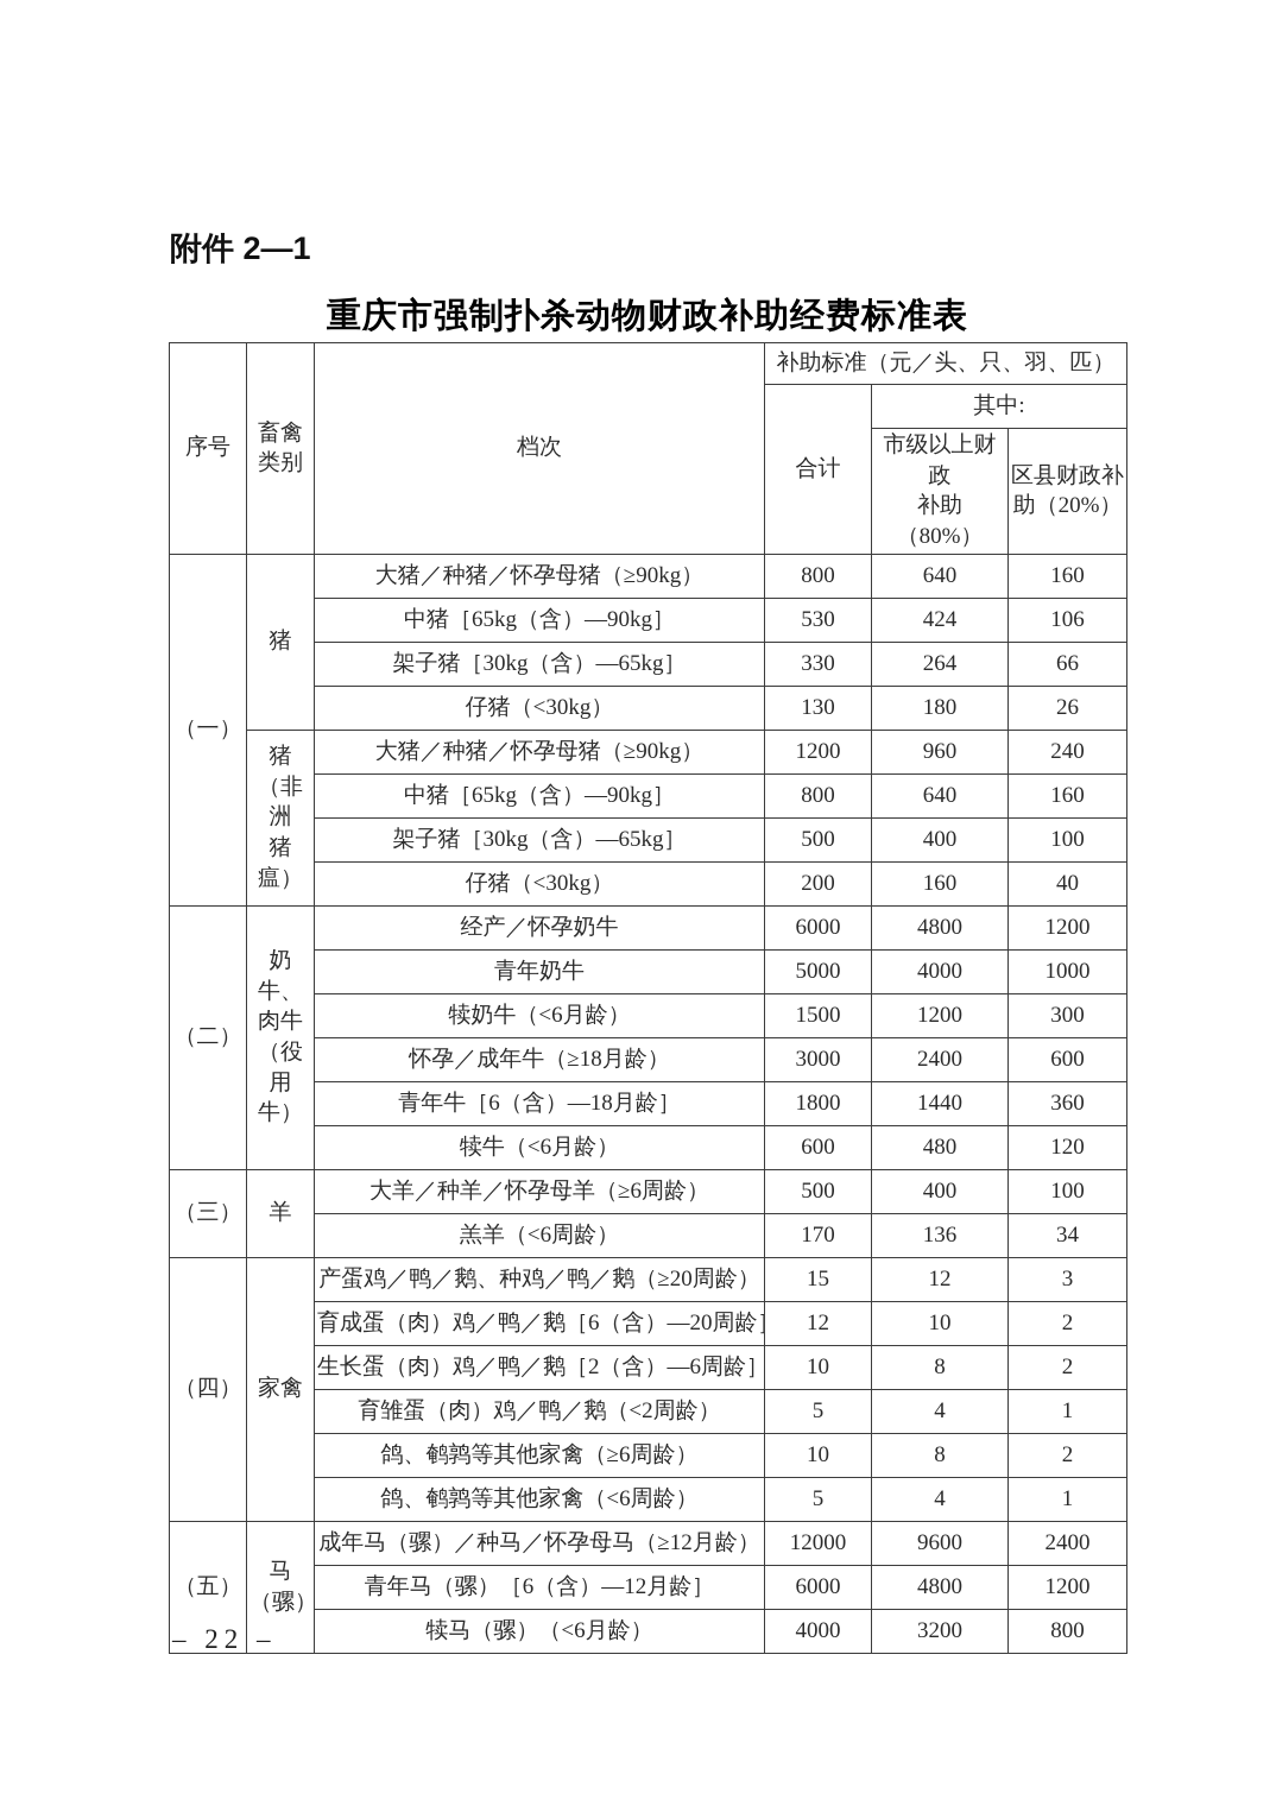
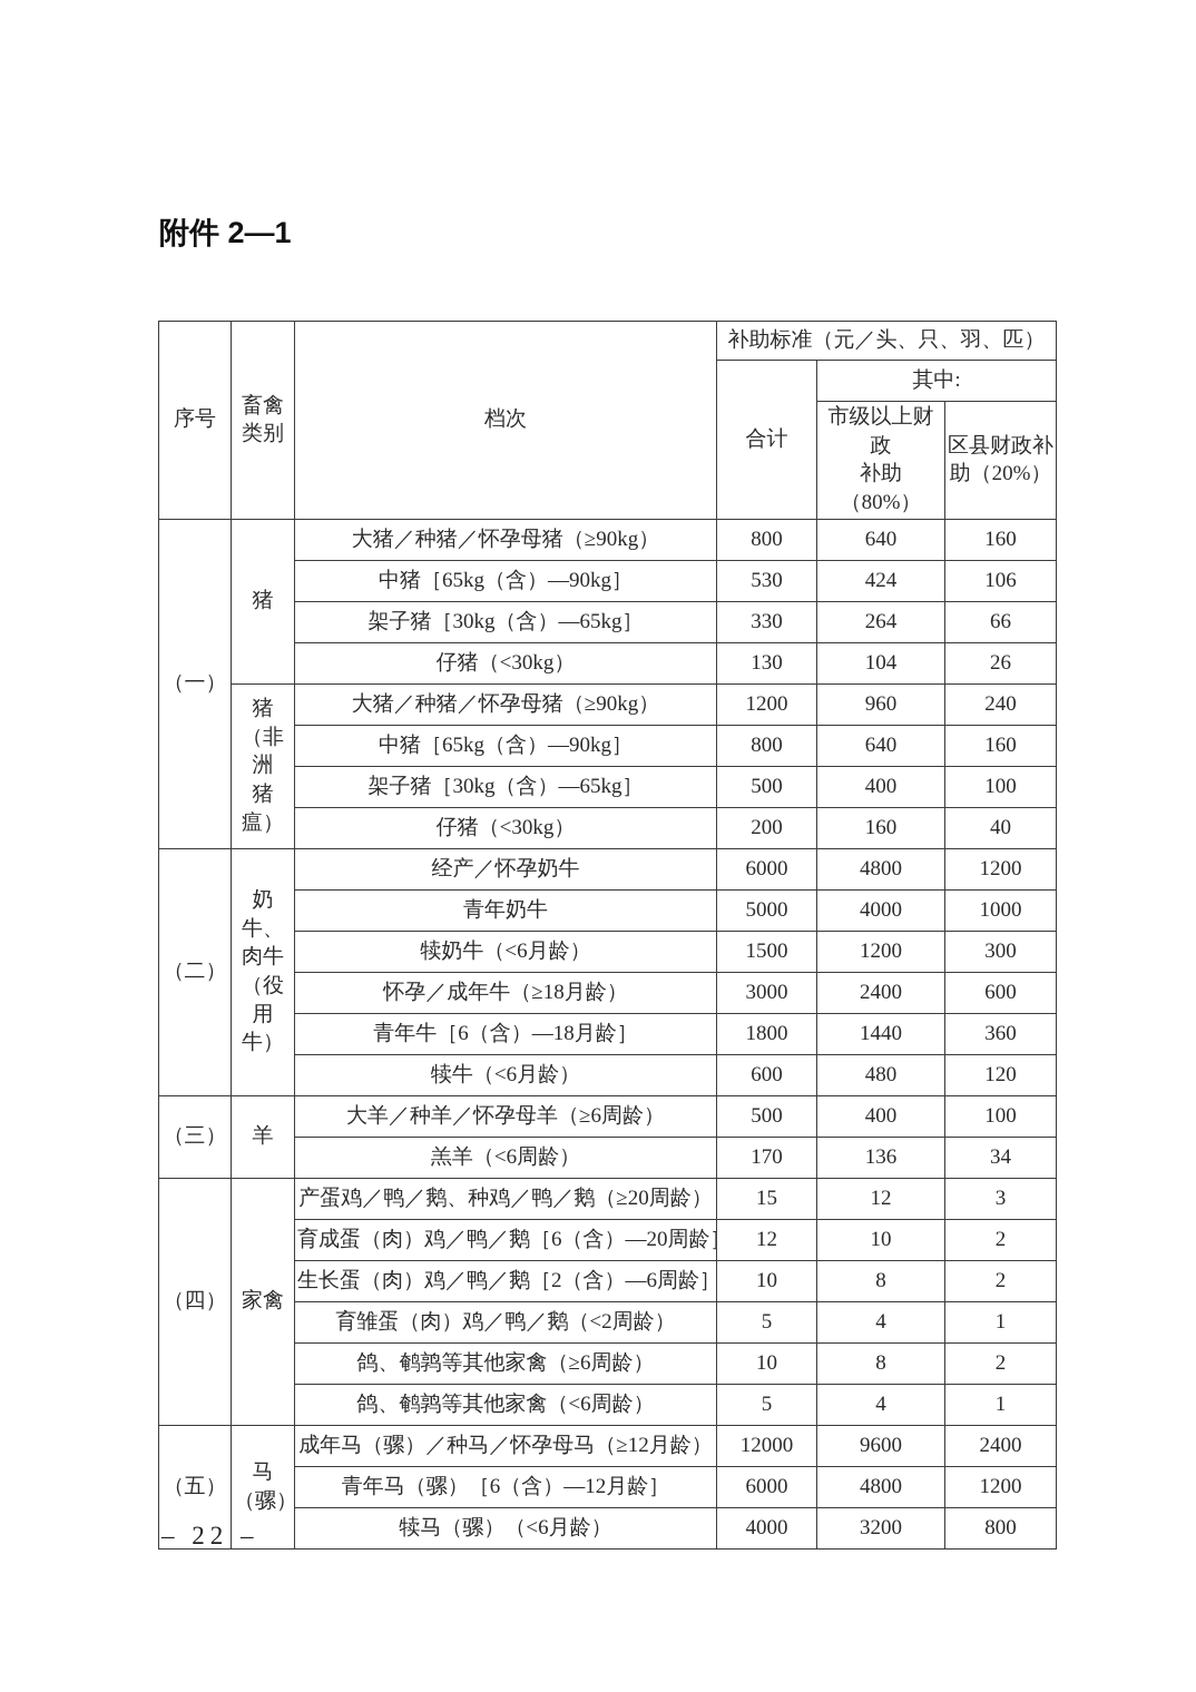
  附件 2—1
- 重庆市强制扑杀动物财政补助经费标准表
  序号	畜禽 类别	档次	补助标准（元／头、只、羽、匹）
  合计	其中:
  市级以上财政 补助（80%）	区县财政补 助（20%）
  （一）	猪	大猪／种猪／怀孕母猪（≥90kg）	800	640	160
  中猪［65kg（含）—90kg］	530	424	106
  架子猪［30kg（含）—65kg］	330	264	66
- 仔猪（<30kg）	130	180	26
+ 仔猪（<30kg）	130	104	26
  猪 （非洲 猪瘟）	大猪／种猪／怀孕母猪（≥90kg）	1200	960	240
  中猪［65kg（含）—90kg］	800	640	160
  架子猪［30kg（含）—65kg］	500	400	100
  仔猪（<30kg）	200	160	40
  （二）	奶牛、 肉牛 （役用 牛）	经产／怀孕奶牛	6000	4800	1200
  青年奶牛	5000	4000	1000
  犊奶牛（<6月龄）	1500	1200	300
  怀孕／成年牛（≥18月龄）	3000	2400	600
  青年牛［6（含）—18月龄］	1800	1440	360
  犊牛（<6月龄）	600	480	120
  （三）	羊	大羊／种羊／怀孕母羊（≥6周龄）	500	400	100
  羔羊（<6周龄）	170	136	34
  （四）	家禽	产蛋鸡／鸭／鹅、种鸡／鸭／鹅（≥20周龄）	15	12	3
  育成蛋（肉）鸡／鸭／鹅［6（含）—20周龄	12	10	2
  生长蛋（肉）鸡／鸭／鹅［2（含）—6周龄］	10	8	2
  育雏蛋（肉）鸡／鸭／鹅（<2周龄）	5	4	1
  鸽、鹌鹑等其他家禽（≥6周龄）	10	8	2
  鸽、鹌鹑等其他家禽（<6周龄）	5	4	1
  （五）	马 （骡）	成年马（骡）／种马／怀孕母马（≥12月龄）	12000	9600	2400
  青年马（骡）［6（含）—12月龄］	6000	4800	1200
  犊马（骡）（<6月龄）	4000	3200	800
  – 22 –
